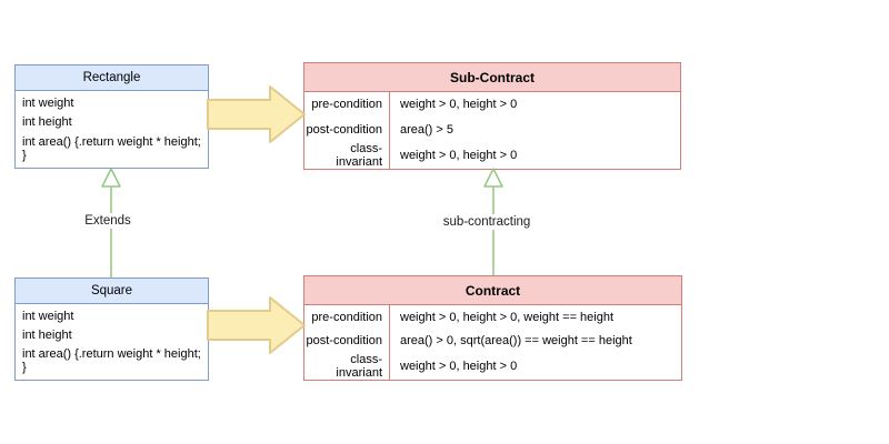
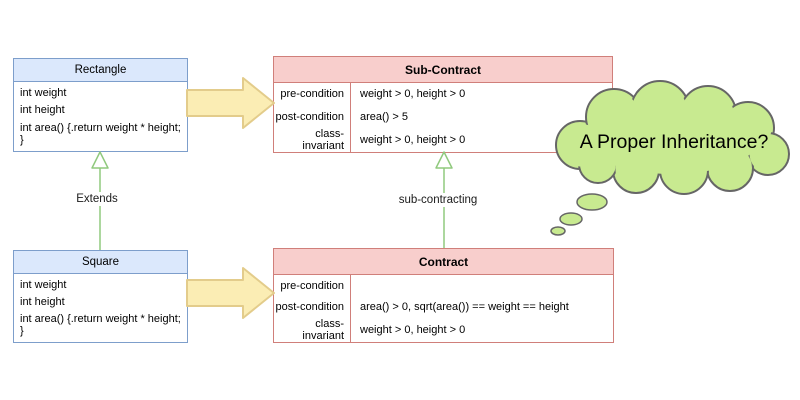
  Rectangle
  int weight
  int height
  int area() {.return weight * height; }
  Square
  int weight
  int height
  int area() {.return weight * height; }
  Sub-Contract
  pre-condition
  weight > 0, height > 0
  post-condition
  area() > 5
  class-invariant
  weight > 0, height > 0
  Contract
  pre-condition
- weight > 0, height > 0, weight == height
  post-condition
  area() > 0, sqrt(area()) == weight == height
  class-invariant
  weight > 0, height > 0
  Extends
  sub-contracting
+ A Proper Inheritance?
